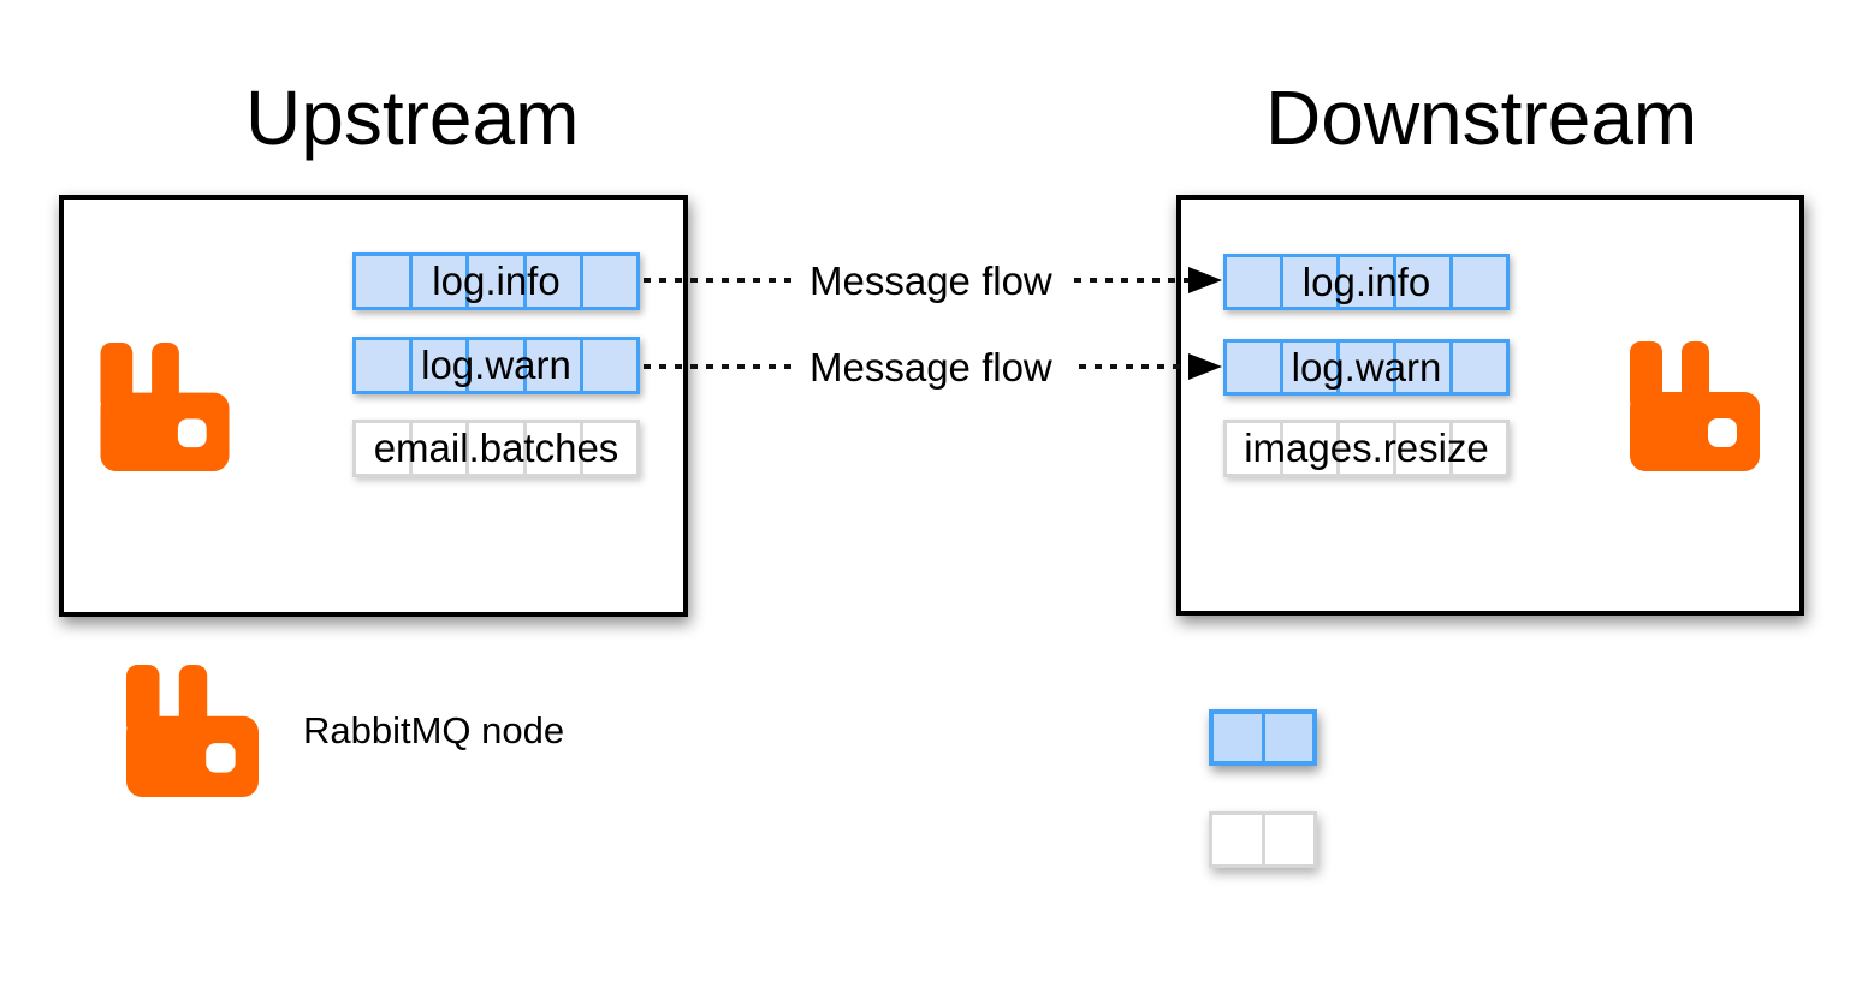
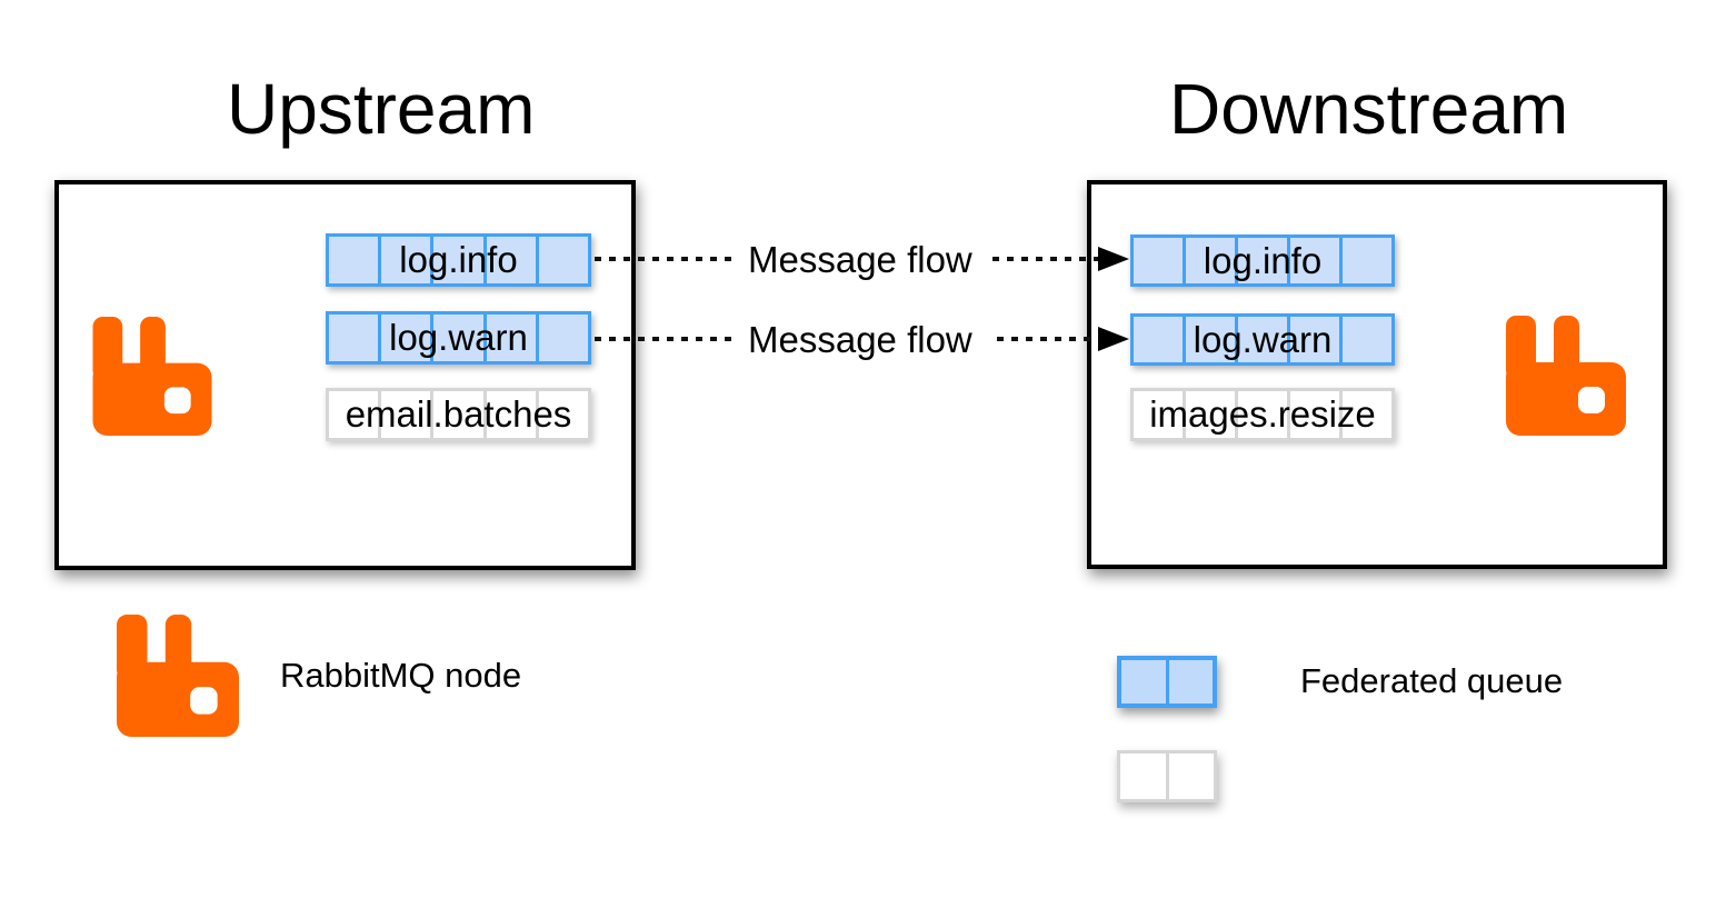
  Upstream
  Downstream
  log.info
  log.warn
  email.batches
  log.info
  log.warn
  images.resize
  Message flow
  Message flow
  RabbitMQ node
+ Federated queue
